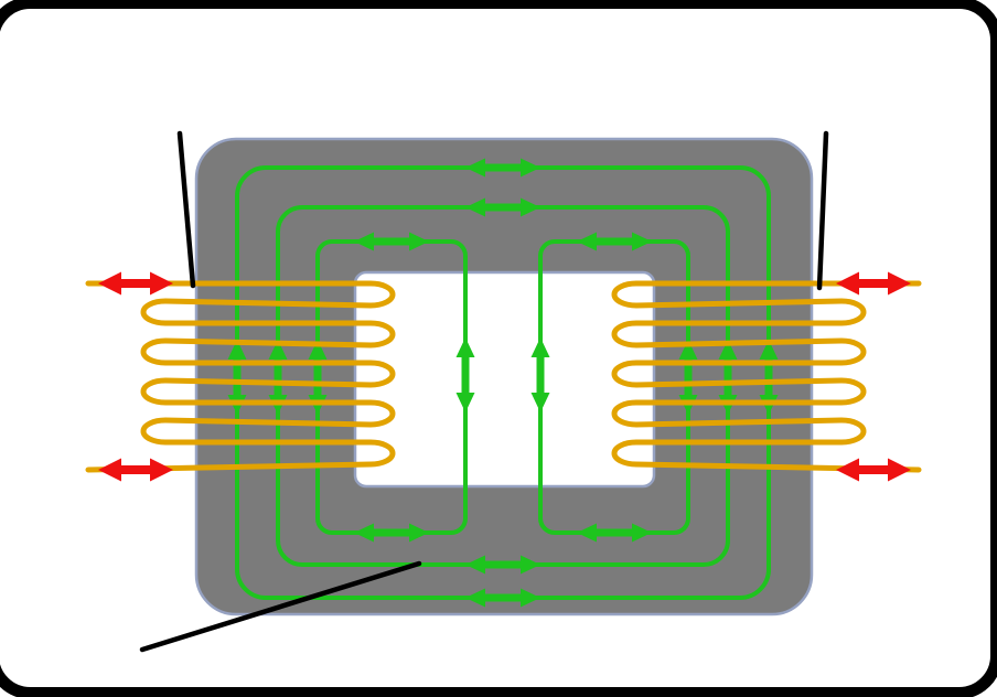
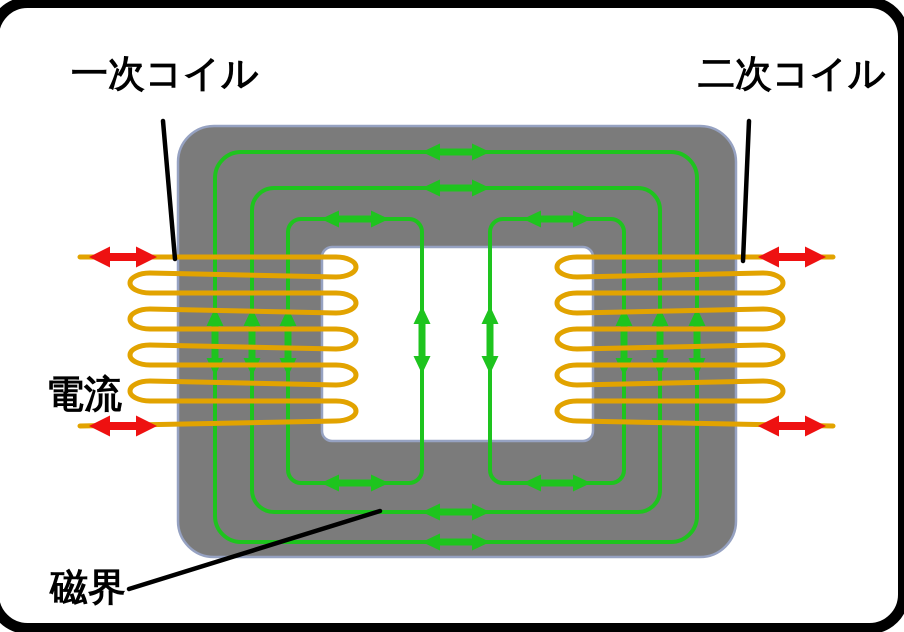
+ 一次コイル
+ 二次コイル
+ 電流
+ 磁界
